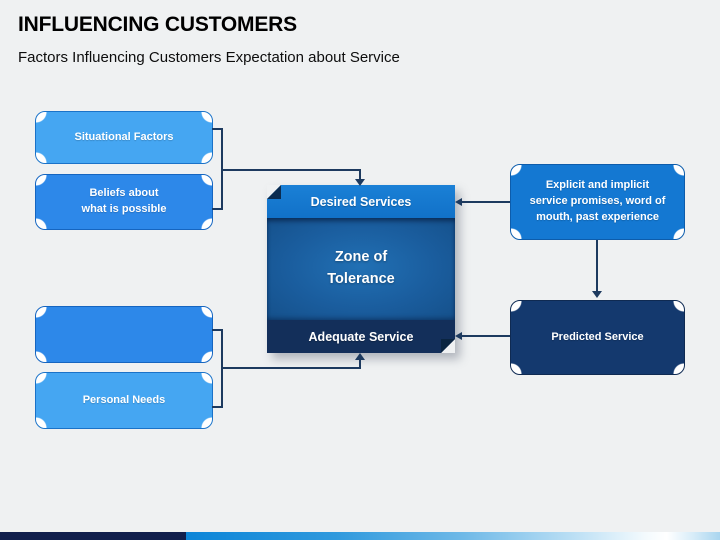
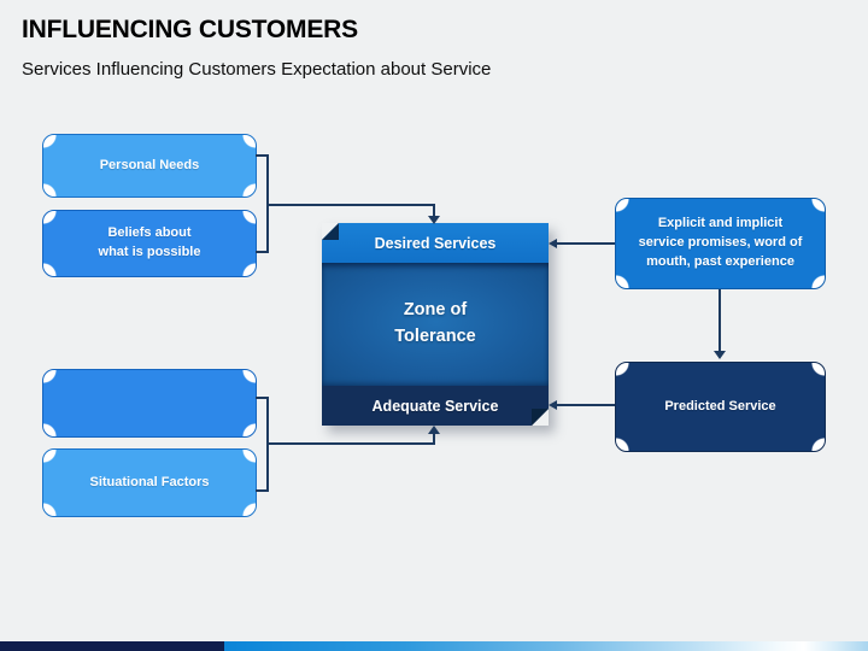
  INFLUENCING CUSTOMERS
- Factors Influencing Customers Expectation about Service
+ Services Influencing Customers Expectation about Service
- Situational Factors
+ Personal Needs
  Beliefs about
  what is possible
- Personal Needs
+ Situational Factors
  Explicit and implicit
  service promises, word of
  mouth, past experience
  Predicted Service
  Desired Services
  Zone of
  Tolerance
  Adequate Service
